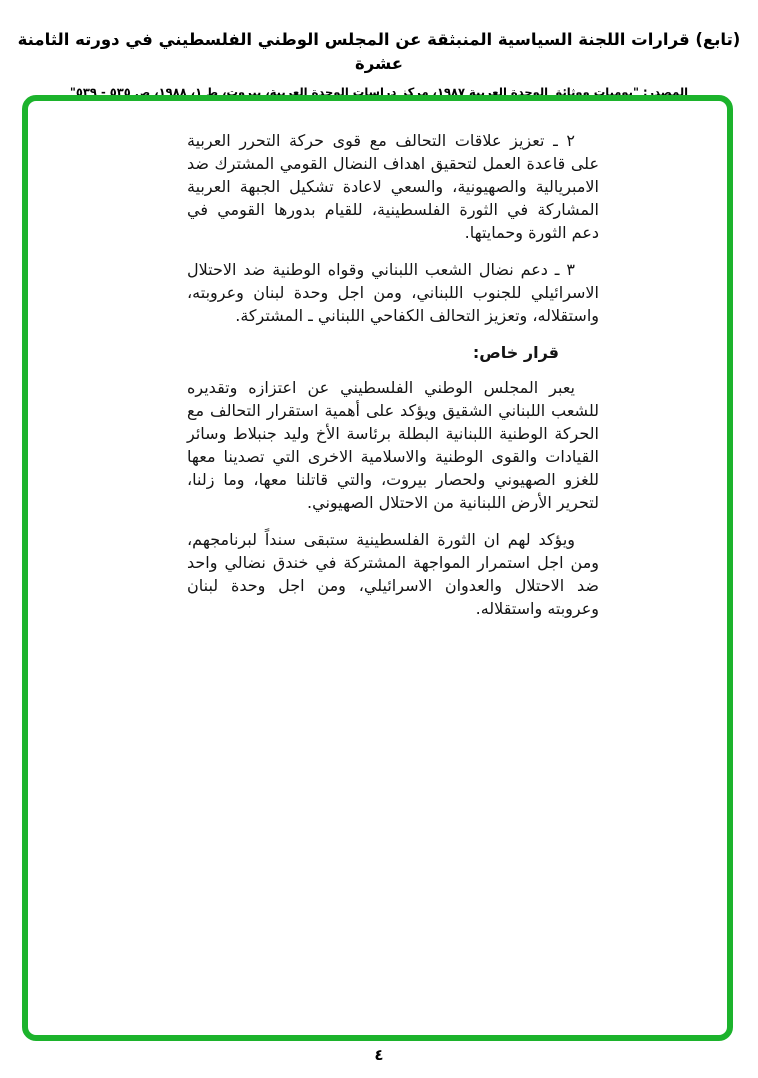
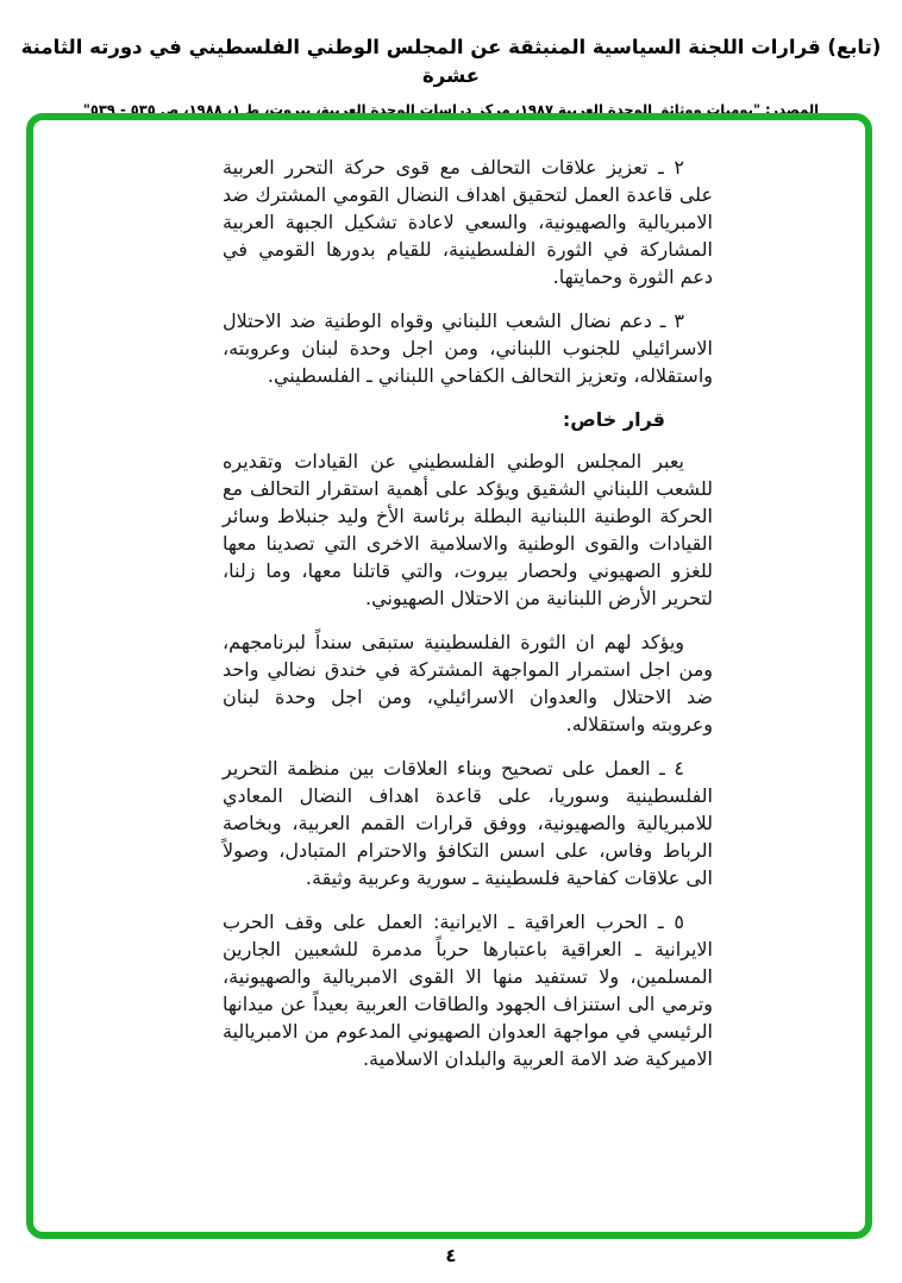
  (تابع) قرارات اللجنة السياسية المنبثقة عن المجلس الوطني الفلسطيني في دورته الثامنة عشرة
  المصدر: "يوميات ووثائق الوحدة العربية ١٩٨٧، مركز دراسات الوحدة العربية، بيروت، ط ١، ١٩٨٨، ص ٥٣٥ - ٥٣٩"
  ٢ ـ تعزيز علاقات التحالف مع قوى حركة التحرر العربية على قاعدة العمل لتحقيق اهداف النضال القومي المشترك ضد الامبريالية والصهيونية، والسعي لاعادة تشكيل الجبهة العربية المشاركة في الثورة الفلسطينية، للقيام بدورها القومي في دعم الثورة وحمايتها.
- ٣ ـ دعم نضال الشعب اللبناني وقواه الوطنية ضد الاحتلال الاسرائيلي للجنوب اللبناني، ومن اجل وحدة لبنان وعروبته، واستقلاله، وتعزيز التحالف الكفاحي اللبناني ـ المشتركة.
+ ٣ ـ دعم نضال الشعب اللبناني وقواه الوطنية ضد الاحتلال الاسرائيلي للجنوب اللبناني، ومن اجل وحدة لبنان وعروبته، واستقلاله، وتعزيز التحالف الكفاحي اللبناني ـ الفلسطيني.
  قرار خاص:
- يعبر المجلس الوطني الفلسطيني عن اعتزازه وتقديره للشعب اللبناني الشقيق ويؤكد على أهمية استقرار التحالف مع الحركة الوطنية اللبنانية البطلة برئاسة الأخ وليد جنبلاط وسائر القيادات والقوى الوطنية والاسلامية الاخرى التي تصدينا معها للغزو الصهيوني ولحصار بيروت، والتي قاتلنا معها، وما زلنا، لتحرير الأرض اللبنانية من الاحتلال الصهيوني.
+ يعبر المجلس الوطني الفلسطيني عن القيادات وتقديره للشعب اللبناني الشقيق ويؤكد على أهمية استقرار التحالف مع الحركة الوطنية اللبنانية البطلة برئاسة الأخ وليد جنبلاط وسائر القيادات والقوى الوطنية والاسلامية الاخرى التي تصدينا معها للغزو الصهيوني ولحصار بيروت، والتي قاتلنا معها، وما زلنا، لتحرير الأرض اللبنانية من الاحتلال الصهيوني.
  ويؤكد لهم ان الثورة الفلسطينية ستبقى سنداً لبرنامجهم، ومن اجل استمرار المواجهة المشتركة في خندق نضالي واحد ضد الاحتلال والعدوان الاسرائيلي، ومن اجل وحدة لبنان وعروبته واستقلاله.
+ ٤ ـ العمل على تصحيح وبناء العلاقات بين منظمة التحرير الفلسطينية وسوريا، على قاعدة اهداف النضال المعادي للامبريالية والصهيونية، ووفق قرارات القمم العربية، وبخاصة الرباط وفاس، على اسس التكافؤ والاحترام المتبادل، وصولاً الى علاقات كفاحية فلسطينية ـ سورية وعربية وثيقة.
+ ٥ ـ الحرب العراقية ـ الايرانية: العمل على وقف الحرب الايرانية ـ العراقية باعتبارها حرباً مدمرة للشعبين الجارين المسلمين، ولا تستفيد منها الا القوى الامبريالية والصهيونية، وترمي الى استنزاف الجهود والطاقات العربية بعيداً عن ميدانها الرئيسي في مواجهة العدوان الصهيوني المدعوم من الامبريالية الاميركية ضد الامة العربية والبلدان الاسلامية.
  ٤
